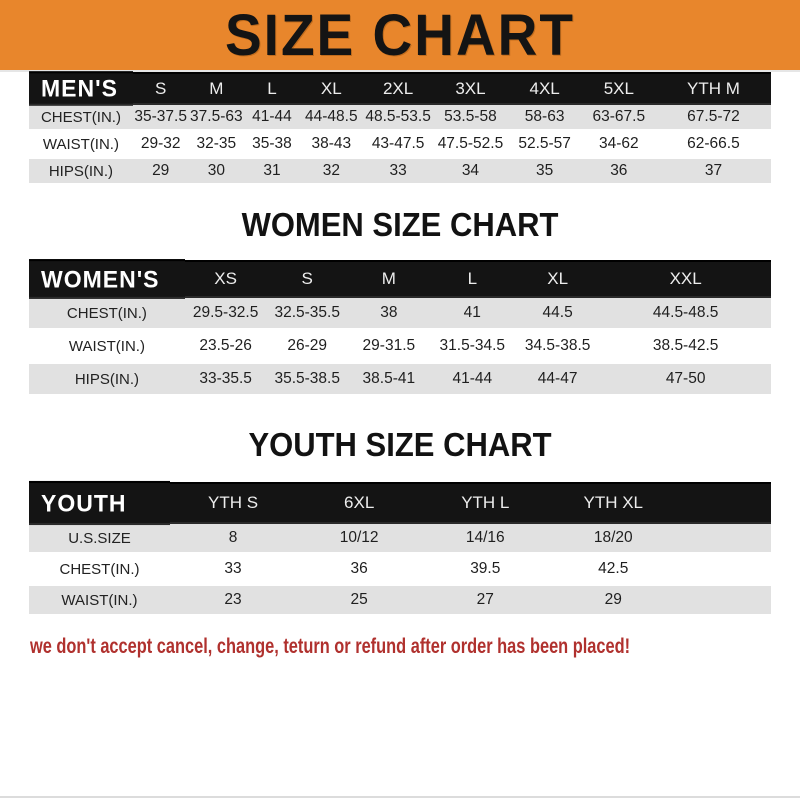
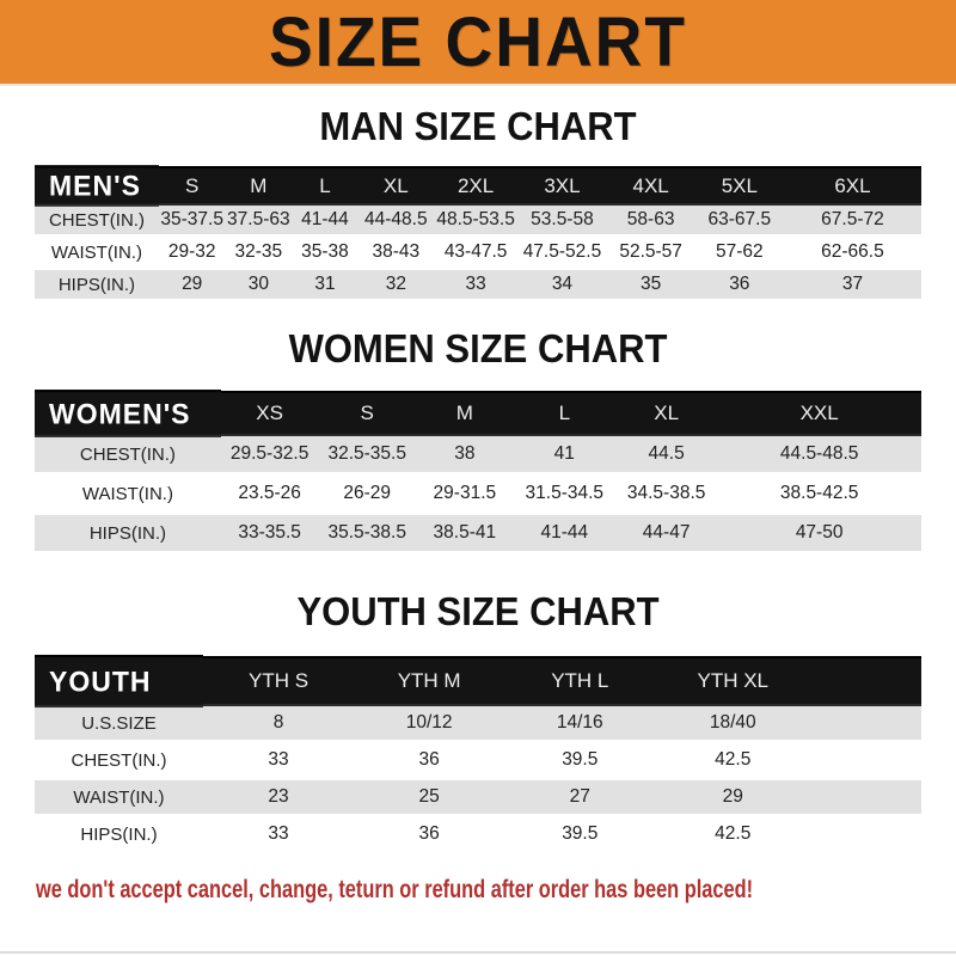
  SIZE CHART
+ MAN SIZE CHART
- MEN'S	S	M	L	XL	2XL	3XL	4XL	5XL	YTH M
+ MEN'S	S	M	L	XL	2XL	3XL	4XL	5XL	6XL
  CHEST(IN.)	35-37.5	37.5-63	41-44	44-48.5	48.5-53.5	53.5-58	58-63	63-67.5	67.5-72
- WAIST(IN.)	29-32	32-35	35-38	38-43	43-47.5	47.5-52.5	52.5-57	34-62	62-66.5
+ WAIST(IN.)	29-32	32-35	35-38	38-43	43-47.5	47.5-52.5	52.5-57	57-62	62-66.5
  HIPS(IN.)	29	30	31	32	33	34	35	36	37
  WOMEN SIZE CHART
  WOMEN'S	XS	S	M	L	XL	XXL
  CHEST(IN.)	29.5-32.5	32.5-35.5	38	41	44.5	44.5-48.5
  WAIST(IN.)	23.5-26	26-29	29-31.5	31.5-34.5	34.5-38.5	38.5-42.5
  HIPS(IN.)	33-35.5	35.5-38.5	38.5-41	41-44	44-47	47-50
  YOUTH SIZE CHART
- YOUTH	YTH S	6XL	YTH L	YTH XL
+ YOUTH	YTH S	YTH M	YTH L	YTH XL
- U.S.SIZE	8	10/12	14/16	18/20
+ U.S.SIZE	8	10/12	14/16	18/40
  CHEST(IN.)	33	36	39.5	42.5
  WAIST(IN.)	23	25	27	29
+ HIPS(IN.)	33	36	39.5	42.5
  we don't accept cancel, change, teturn or refund after order has been placed!
